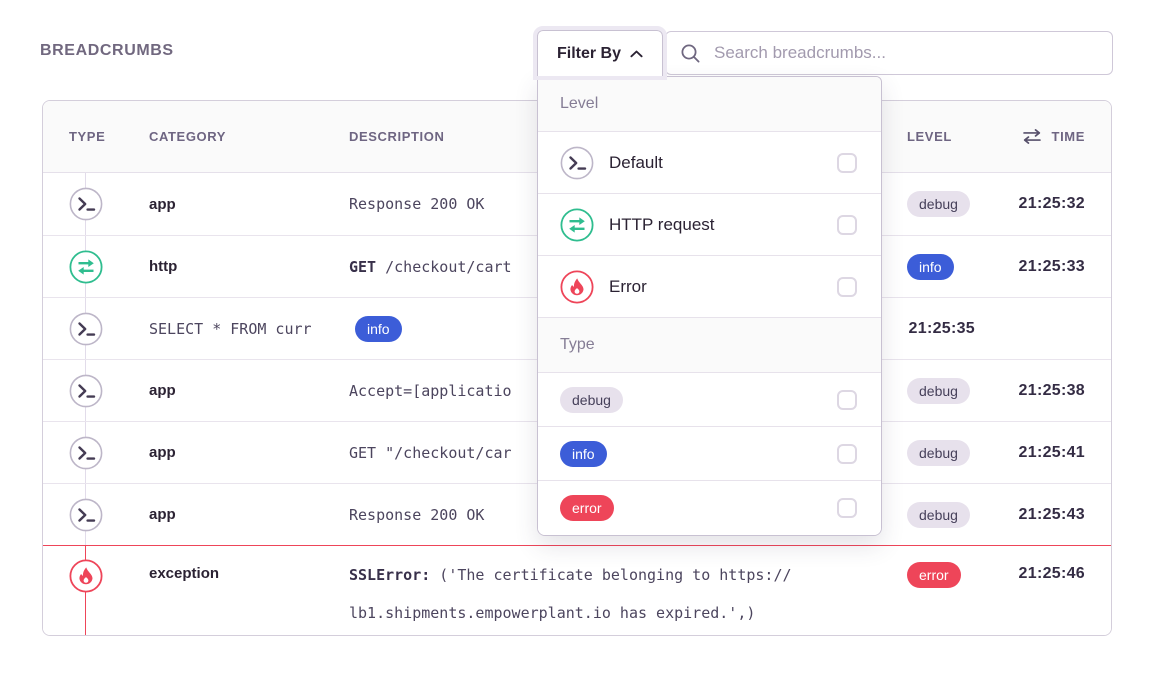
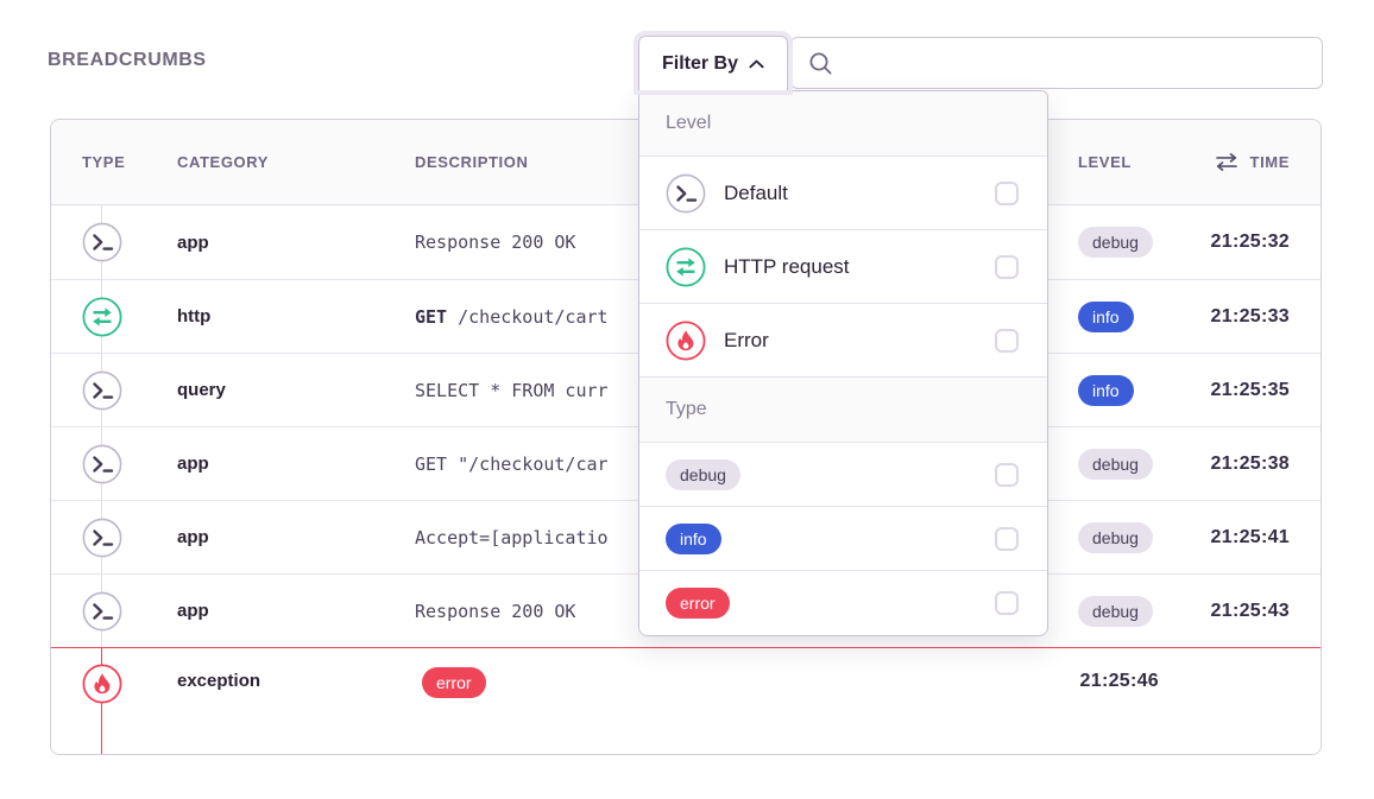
  BREADCRUMBS
  TYPE
  CATEGORY
  DESCRIPTION
  LEVEL
  TIME
  app
  Response 200 OK
  debug
  21:25:32
  http
  GET /checkout/cart
  info
  21:25:33
+ query
  SELECT * FROM curr
  info
  21:25:35
  app
- Accept=[applicatio
+ GET "/checkout/car
  debug
  21:25:38
  app
- GET "/checkout/car
+ Accept=[applicatio
  debug
  21:25:41
  app
  Response 200 OK
  debug
  21:25:43
  exception
- SSLError: ('The certificate belonging to https://
- lb1.shipments.empowerplant.io has expired.',)
  error
  21:25:46
  Filter By
- Search breadcrumbs...
  Level
  Default
  HTTP request
  Error
  Type
  debug
  info
  error
